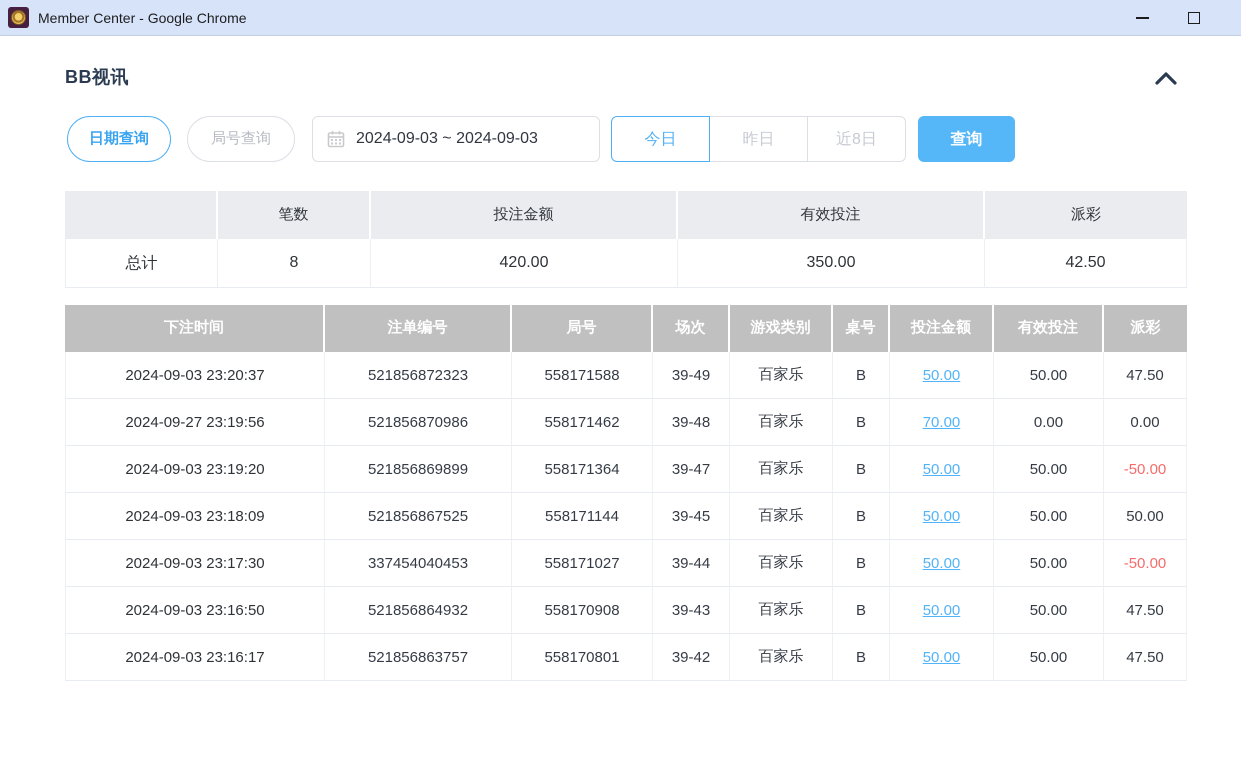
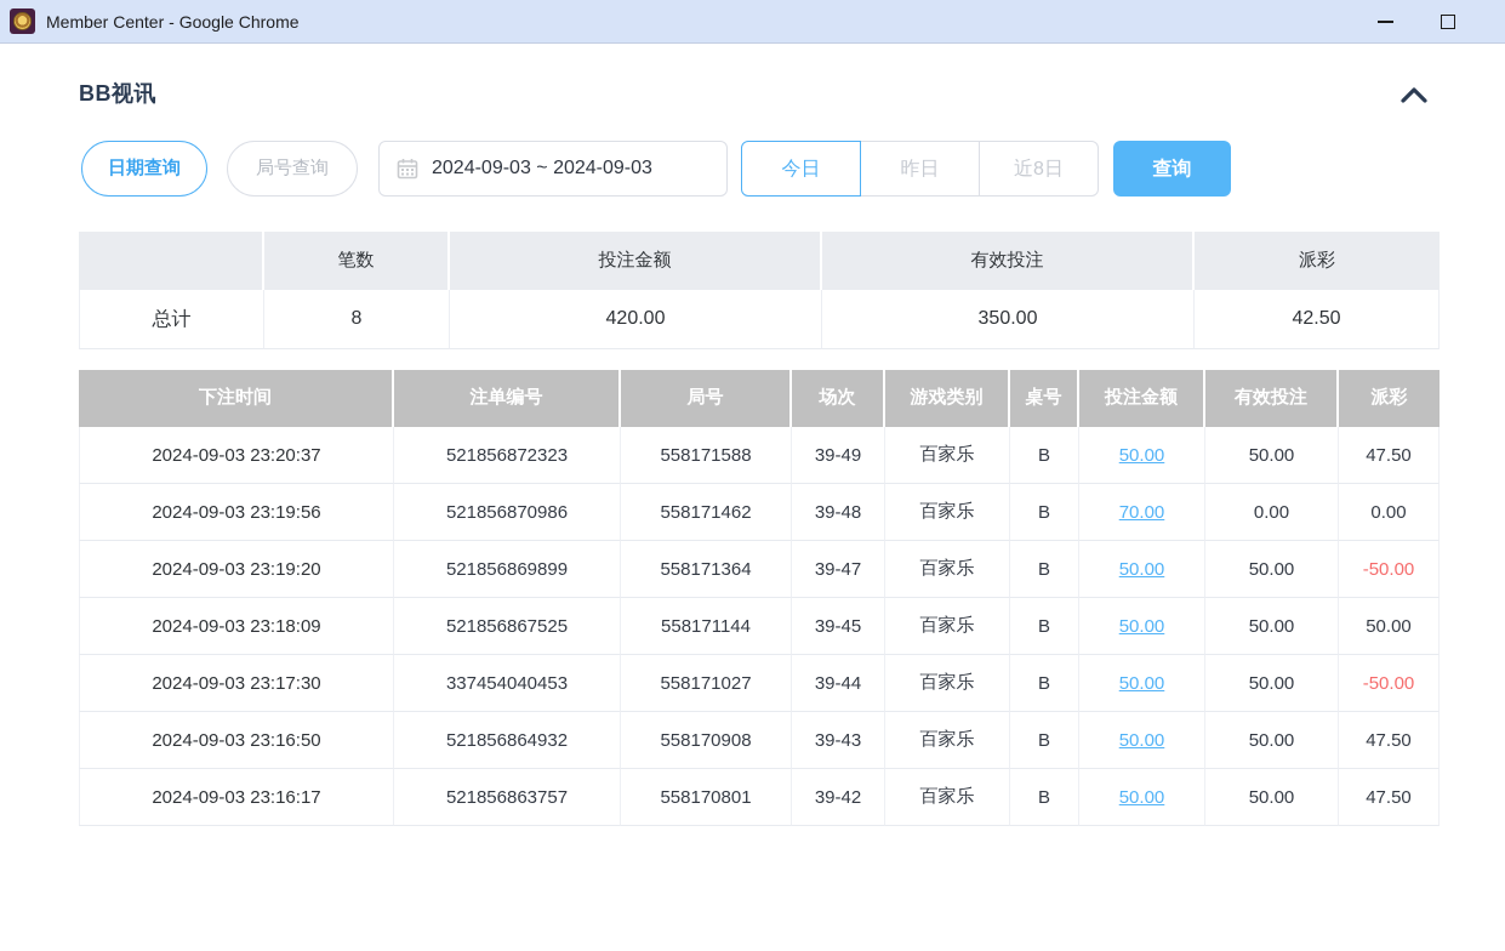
  Member Center - Google Chrome
  BB视讯
  日期查询
  局号查询
  2024-09-03 ~ 2024-09-03
  今日
  昨日
  近8日
  查询
  	笔数	投注金额	有效投注	派彩
  总计	8	420.00	350.00	42.50
  下注时间	注单编号	局号	场次	游戏类别	桌号	投注金额	有效投注	派彩
  2024-09-03 23:20:37	521856872323	558171588	39-49	百家乐	B	50.00	50.00	47.50
- 2024-09-27 23:19:56	521856870986	558171462	39-48	百家乐	B	70.00	0.00	0.00
+ 2024-09-03 23:19:56	521856870986	558171462	39-48	百家乐	B	70.00	0.00	0.00
  2024-09-03 23:19:20	521856869899	558171364	39-47	百家乐	B	50.00	50.00	-50.00
  2024-09-03 23:18:09	521856867525	558171144	39-45	百家乐	B	50.00	50.00	50.00
  2024-09-03 23:17:30	337454040453	558171027	39-44	百家乐	B	50.00	50.00	-50.00
  2024-09-03 23:16:50	521856864932	558170908	39-43	百家乐	B	50.00	50.00	47.50
  2024-09-03 23:16:17	521856863757	558170801	39-42	百家乐	B	50.00	50.00	47.50
